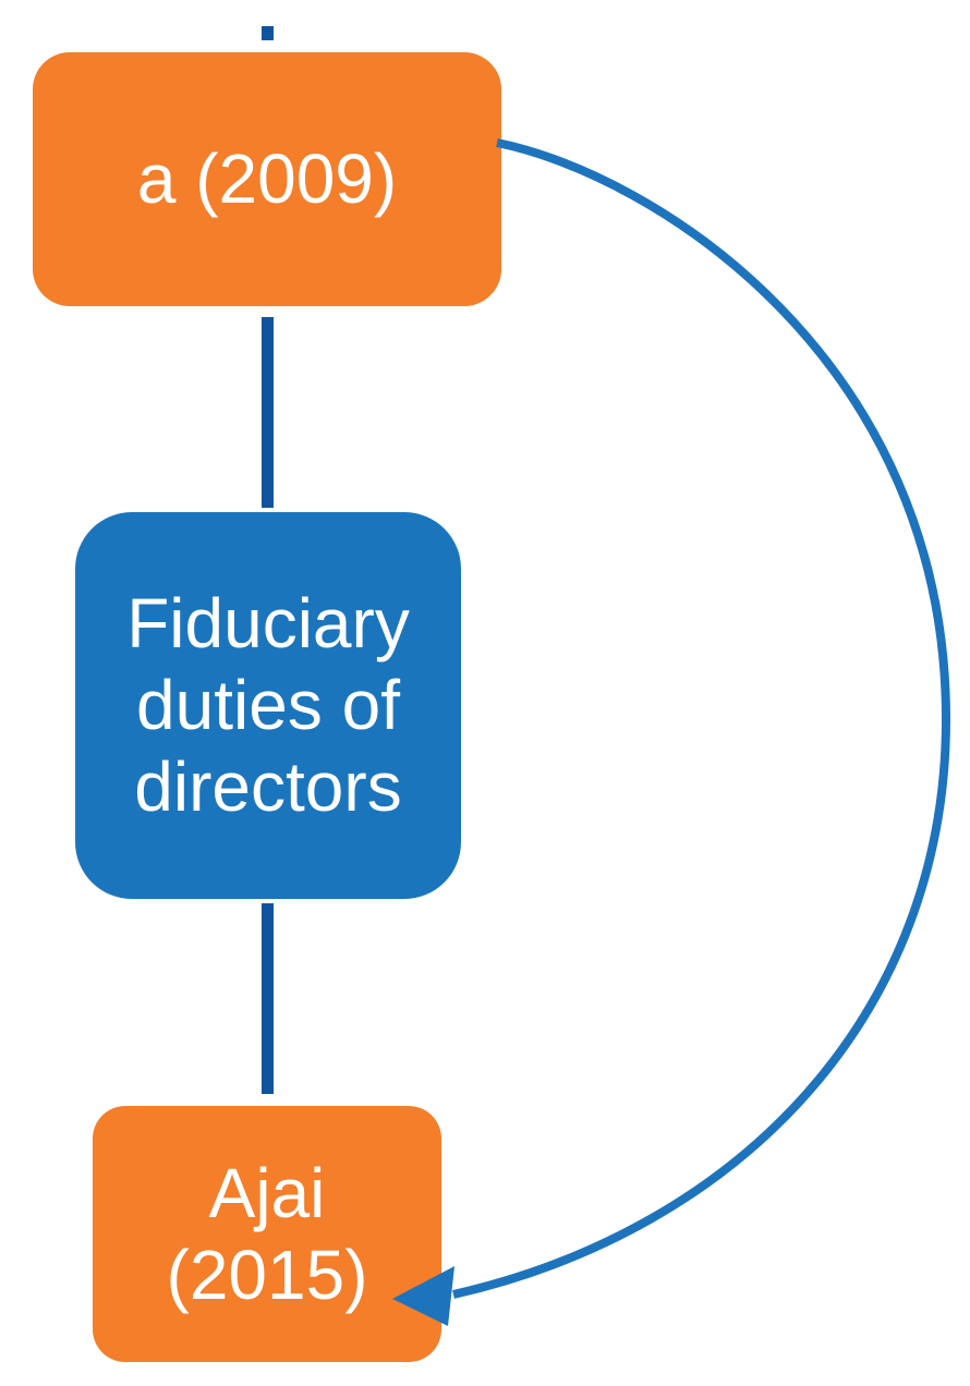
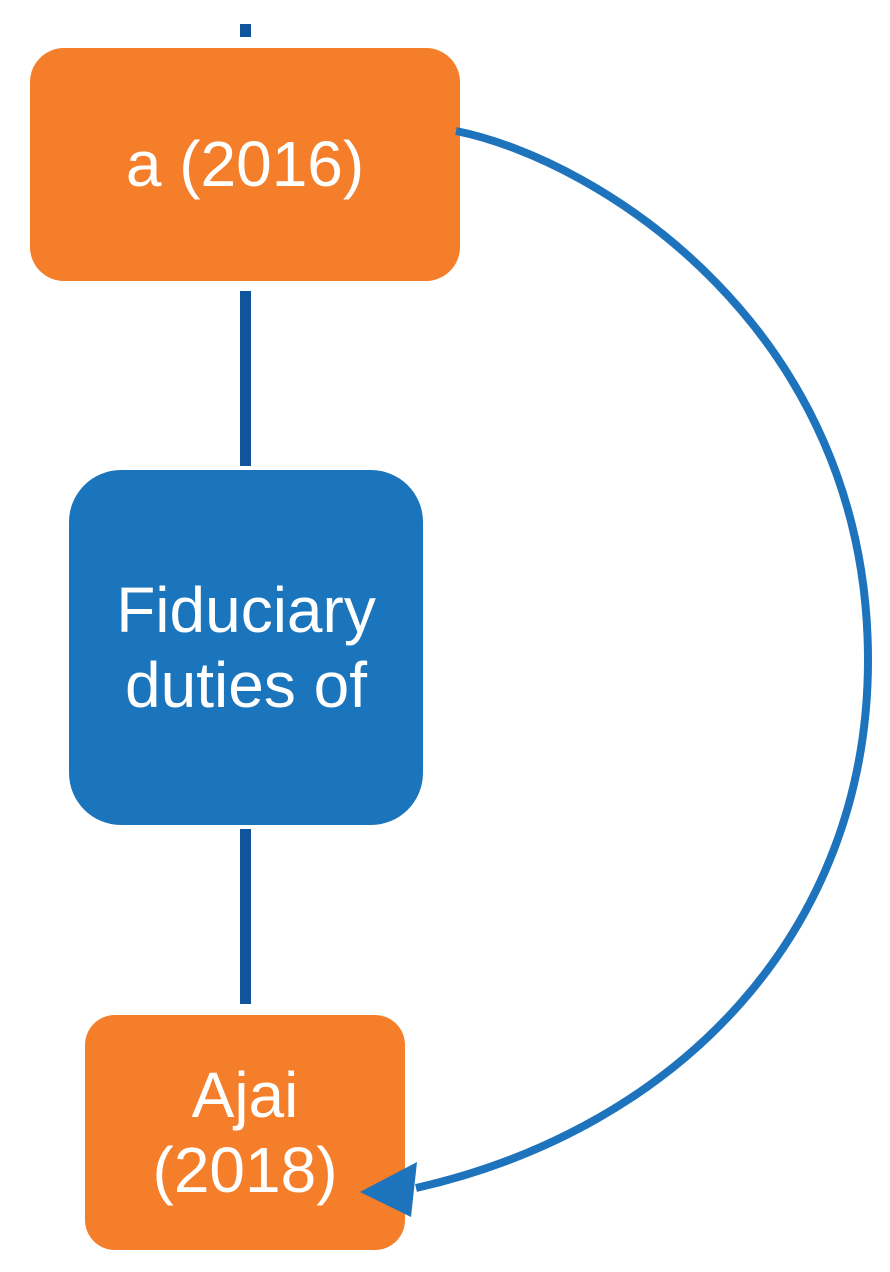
- a (2009)
+ a (2016)
  Fiduciary
  duties of
- directors
  Ajai
- (2015)
+ (2018)
